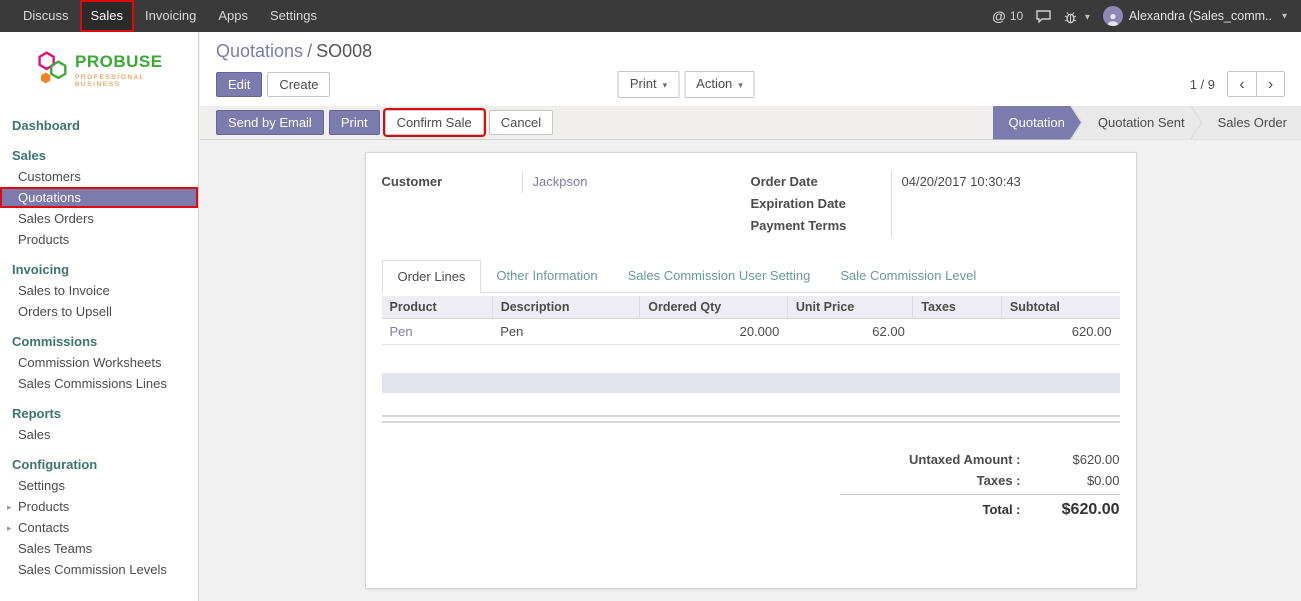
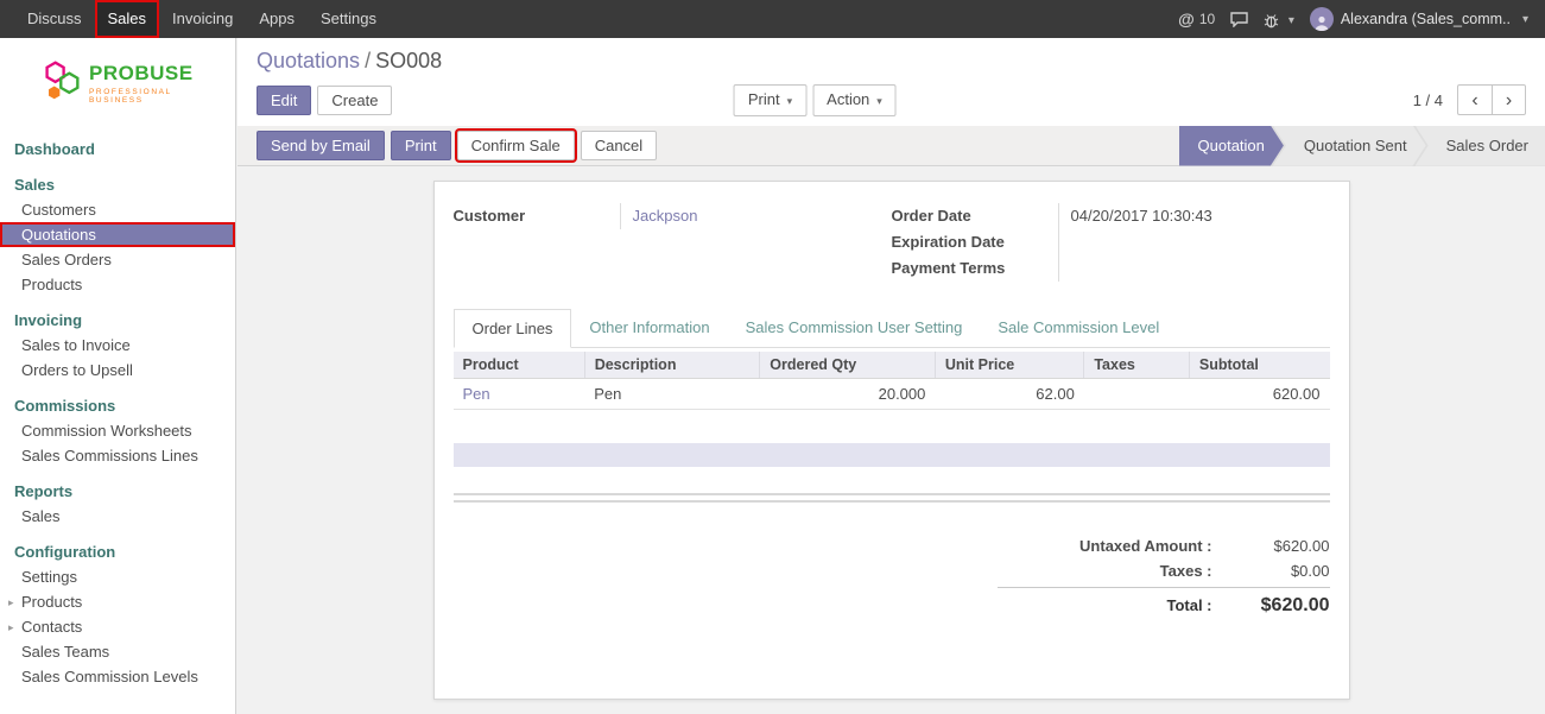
  Discuss
  Sales
  Invoicing
  Apps
  Settings
  10
  Alexandra (Sales_comm..
  PROBUSE
  Dashboard
  Sales
  Customers
  Quotations
  Sales Orders
  Products
  Invoicing
  Sales to Invoice
  Orders to Upsell
  Commissions
  Commission Worksheets
  Sales Commissions Lines
  Reports
  Sales
  Configuration
  Settings
  Products
  Contacts
  Sales Teams
  Sales Commission Levels
  Quotations / SO008
  Edit
  Create
  Print
  Action
- 1 / 9
+ 1 / 4
  Send by Email
  Print
  Confirm Sale
  Cancel
  Quotation
  Quotation Sent
  Sales Order
  Customer
  Jackpson
  Order Date
  04/20/2017 10:30:43
  Expiration Date
  Payment Terms
  Order Lines
  Other Information
  Sales Commission User Setting
  Sale Commission Level
  Product	Description	Ordered Qty	Unit Price	Taxes	Subtotal
  Pen	Pen	20.000	62.00		620.00
  Untaxed Amount :
  $620.00
  Taxes :
  $0.00
  Total :
  $620.00
